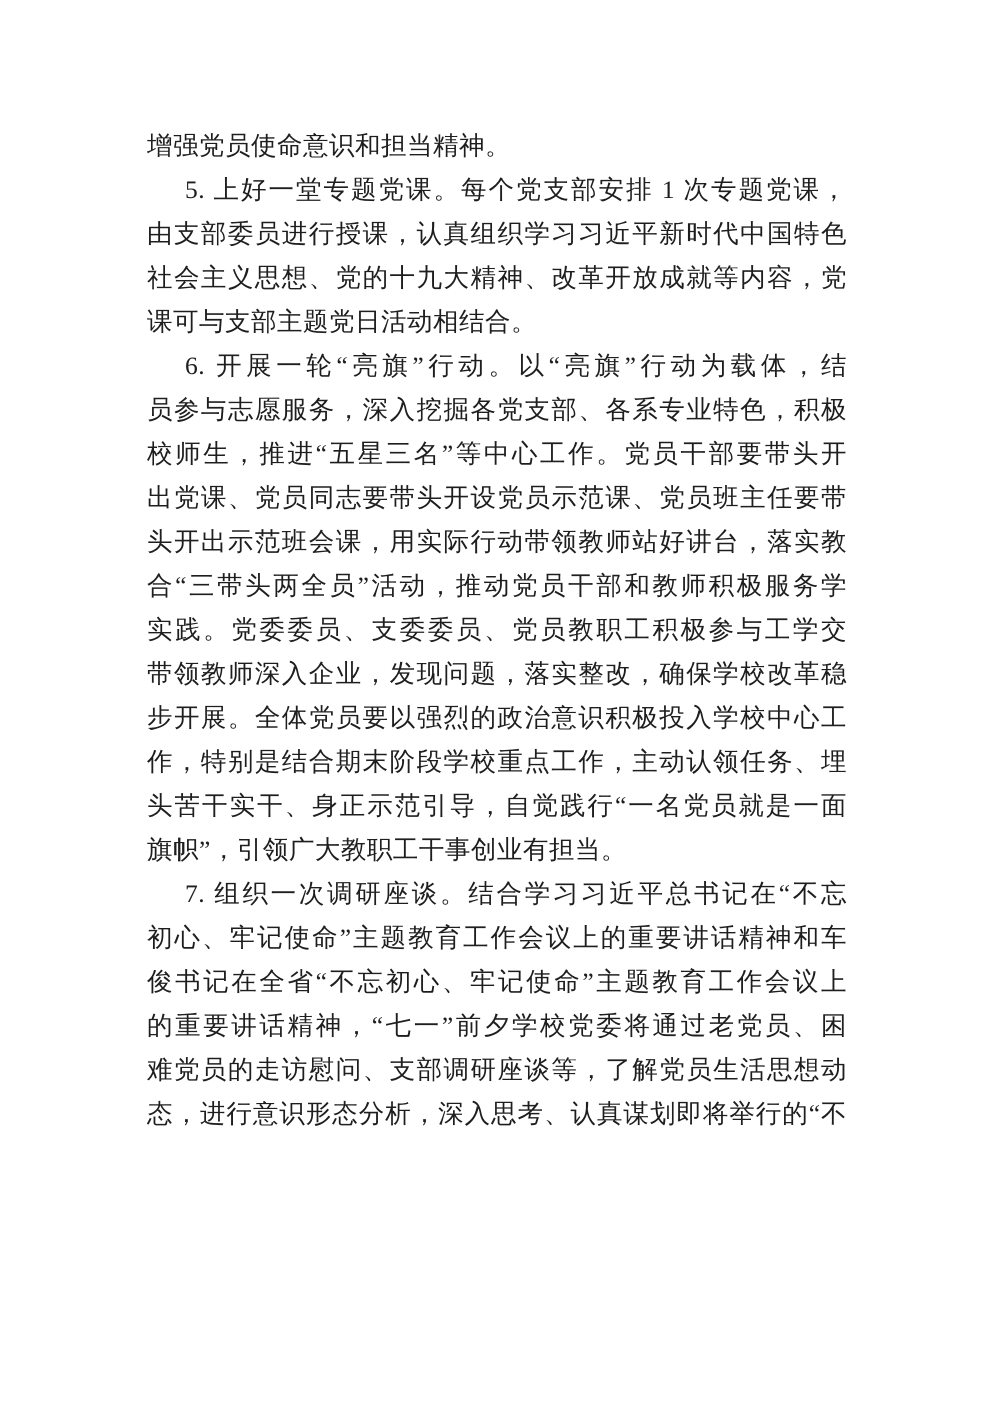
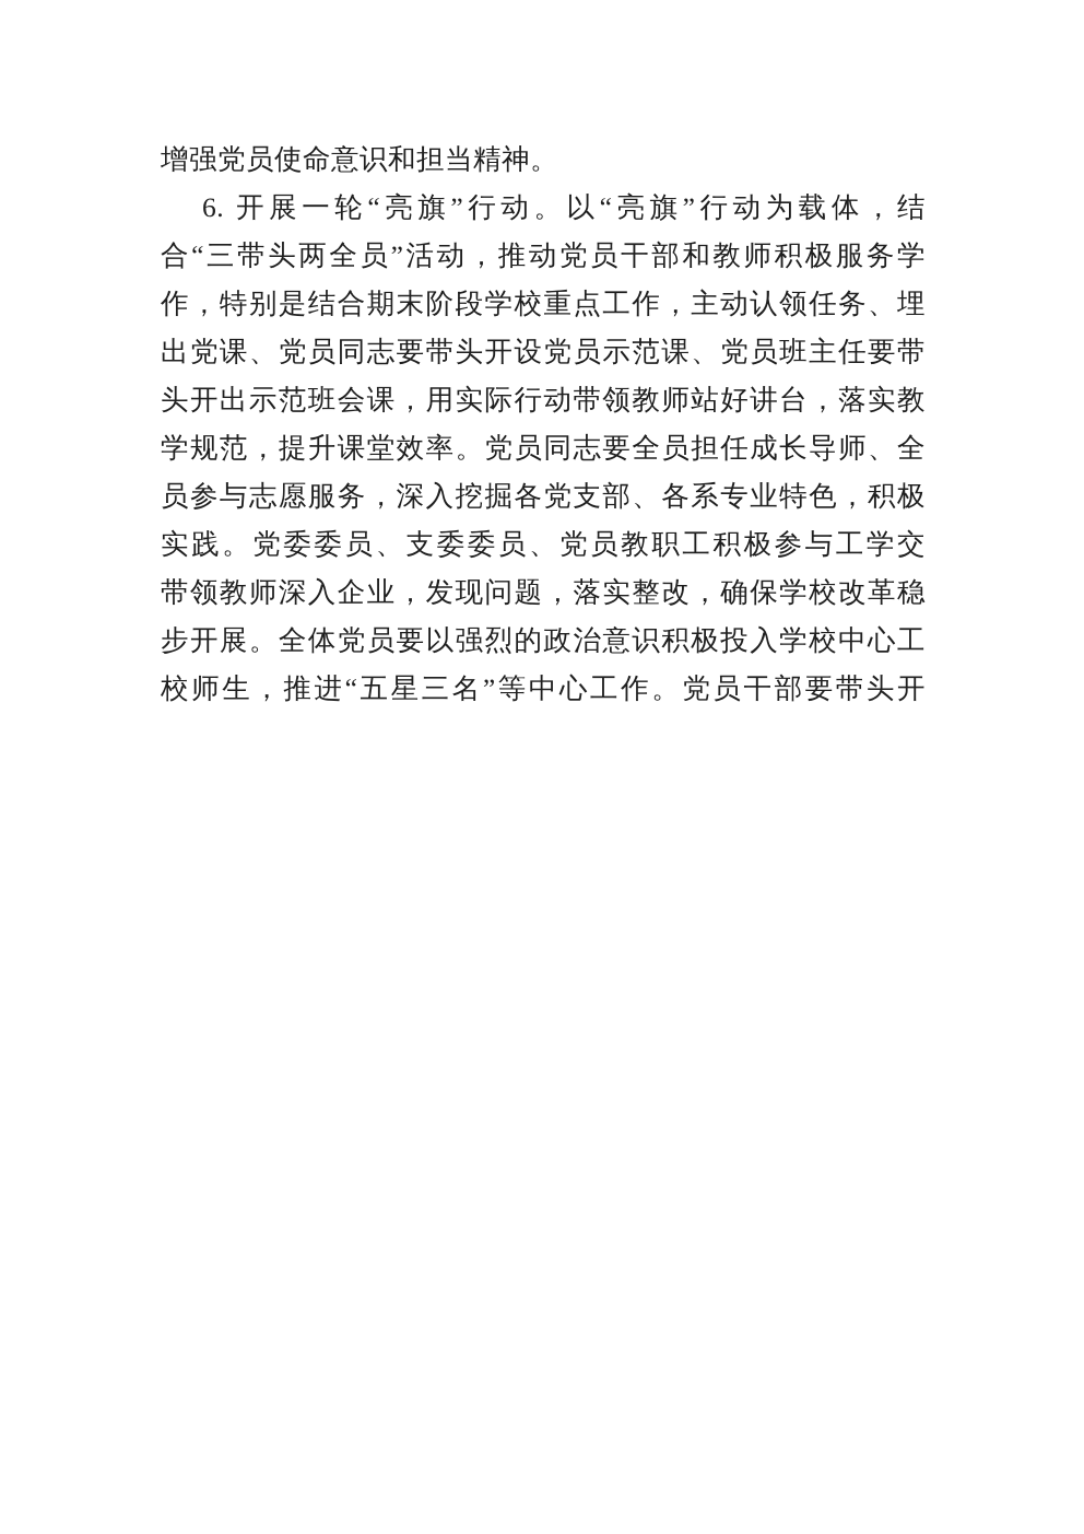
  增强党员使命意识和担当精神。
- 5. 上好一堂专题党课。每个党支部安排 1 次专题党课，
- 由支部委员进行授课，认真组织学习习近平新时代中国特色
- 社会主义思想、党的十九大精神、改革开放成就等内容，党
- 课可与支部主题党日活动相结合。
  6. 开展一轮“亮旗”行动。以“亮旗”行动为载体，结
- 员参与志愿服务，深入挖掘各党支部、各系专业特色，积极
+ 合“三带头两全员”活动，推动党员干部和教师积极服务学
- 校师生，推进“五星三名”等中心工作。党员干部要带头开
+ 作，特别是结合期末阶段学校重点工作，主动认领任务、埋
  出党课、党员同志要带头开设党员示范课、党员班主任要带
  头开出示范班会课，用实际行动带领教师站好讲台，落实教
+ 学规范，提升课堂效率。党员同志要全员担任成长导师、全
- 合“三带头两全员”活动，推动党员干部和教师积极服务学
+ 员参与志愿服务，深入挖掘各党支部、各系专业特色，积极
  实践。党委委员、支委委员、党员教职工积极参与工学交
  带领教师深入企业，发现问题，落实整改，确保学校改革稳
  步开展。全体党员要以强烈的政治意识积极投入学校中心工
- 作，特别是结合期末阶段学校重点工作，主动认领任务、埋
+ 校师生，推进“五星三名”等中心工作。党员干部要带头开
- 头苦干实干、身正示范引导，自觉践行“一名党员就是一面
- 旗帜”，引领广大教职工干事创业有担当。
- 7. 组织一次调研座谈。结合学习习近平总书记在“不忘
- 初心、牢记使命”主题教育工作会议上的重要讲话精神和车
- 俊书记在全省“不忘初心、牢记使命”主题教育工作会议上
- 的重要讲话精神，“七一”前夕学校党委将通过老党员、困
- 难党员的走访慰问、支部调研座谈等，了解党员生活思想动
- 态，进行意识形态分析，深入思考、认真谋划即将举行的“不
